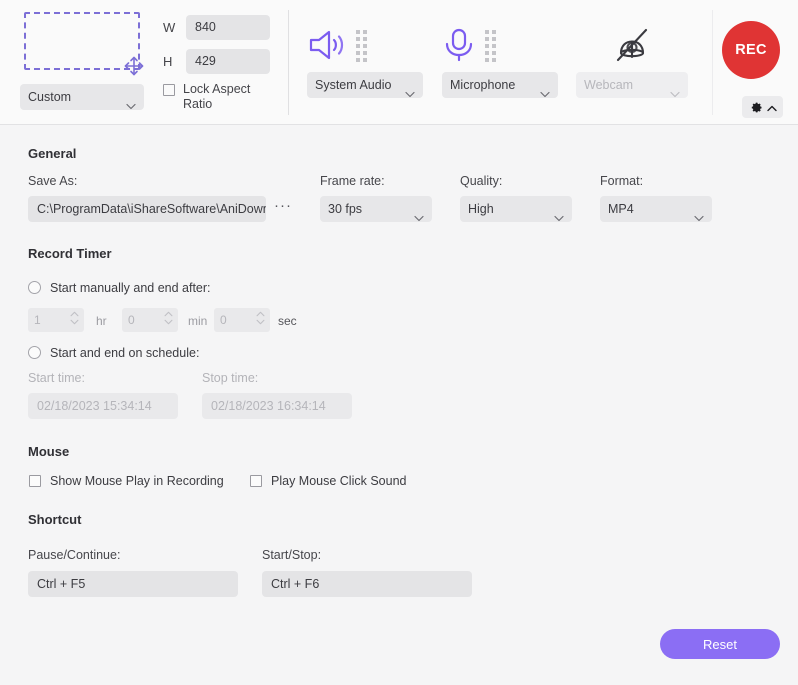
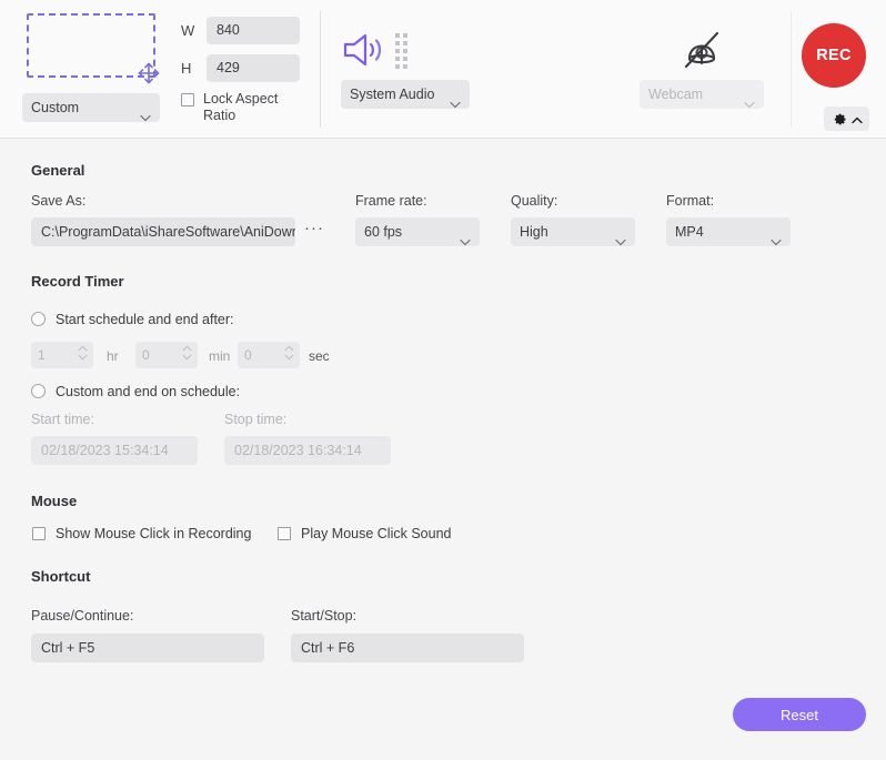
  Custom
  W
  840
  H
  429
  Lock Aspect Ratio
  System Audio
- Microphone
  Webcam
  REC
  General
  Save As:
  C:\ProgramData\iShareSoftware\AniDow
  ···
  Frame rate:
- 30 fps
+ 60 fps
  Quality:
  High
  Format:
  MP4
  Record Timer
- Start manually and end after:
+ Start schedule and end after:
  1
  hr
  0
  min
  0
  sec
- Start and end on schedule:
+ Custom and end on schedule:
  Start time:
  02/18/2023 15:34:14
  Stop time:
  02/18/2023 16:34:14
  Mouse
- Show Mouse Play in Recording
+ Show Mouse Click in Recording
  Play Mouse Click Sound
  Shortcut
  Pause/Continue:
  Ctrl + F5
  Start/Stop:
  Ctrl + F6
  Reset
